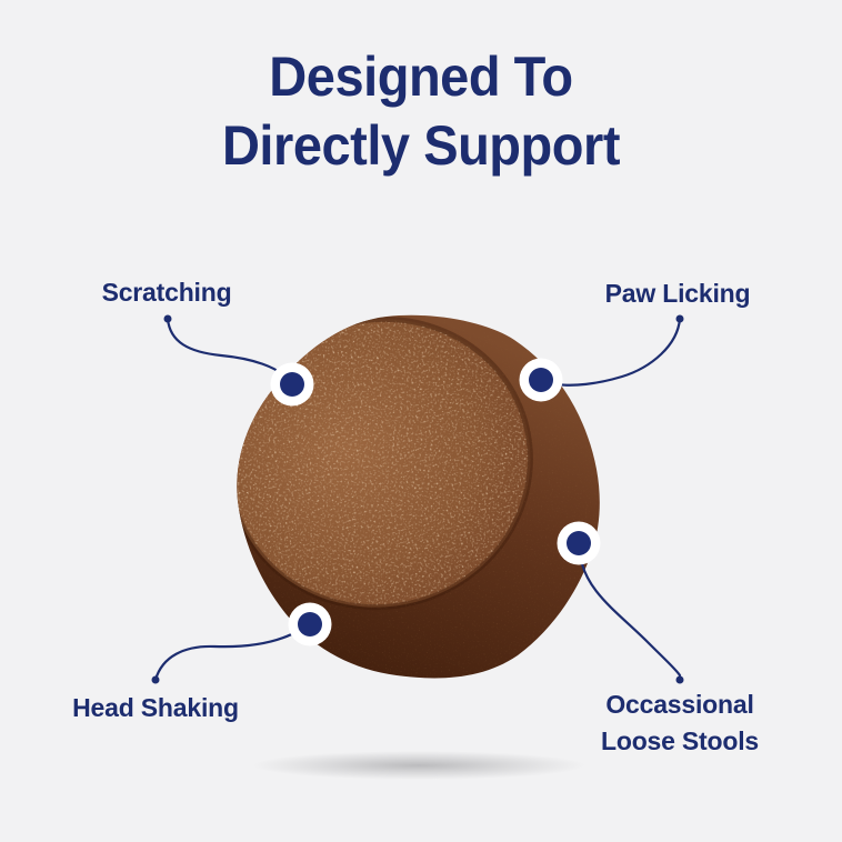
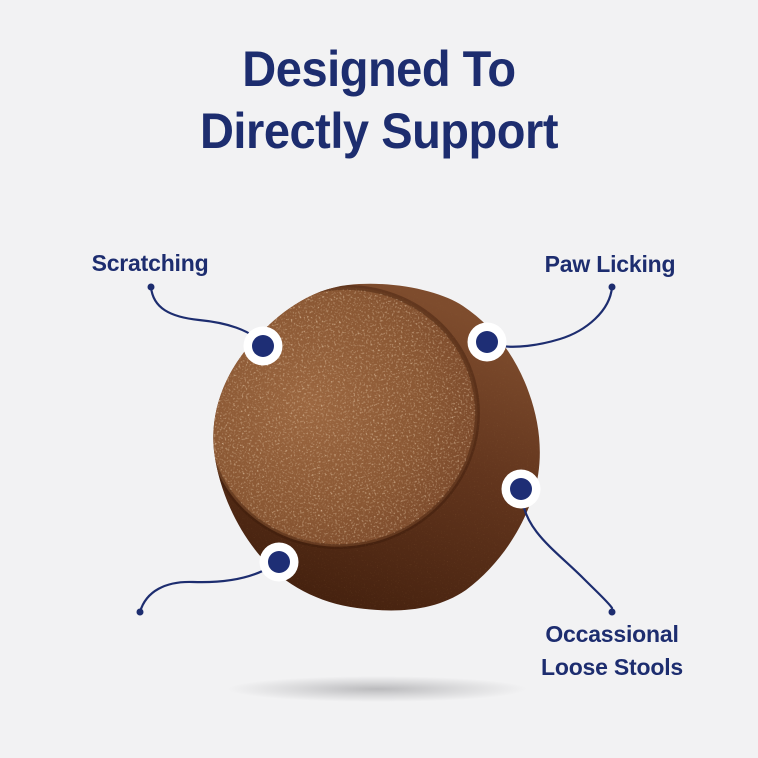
  Designed To
  Directly Support
  Scratching
  Paw Licking
- Head Shaking
  Occassional
  Loose Stools
